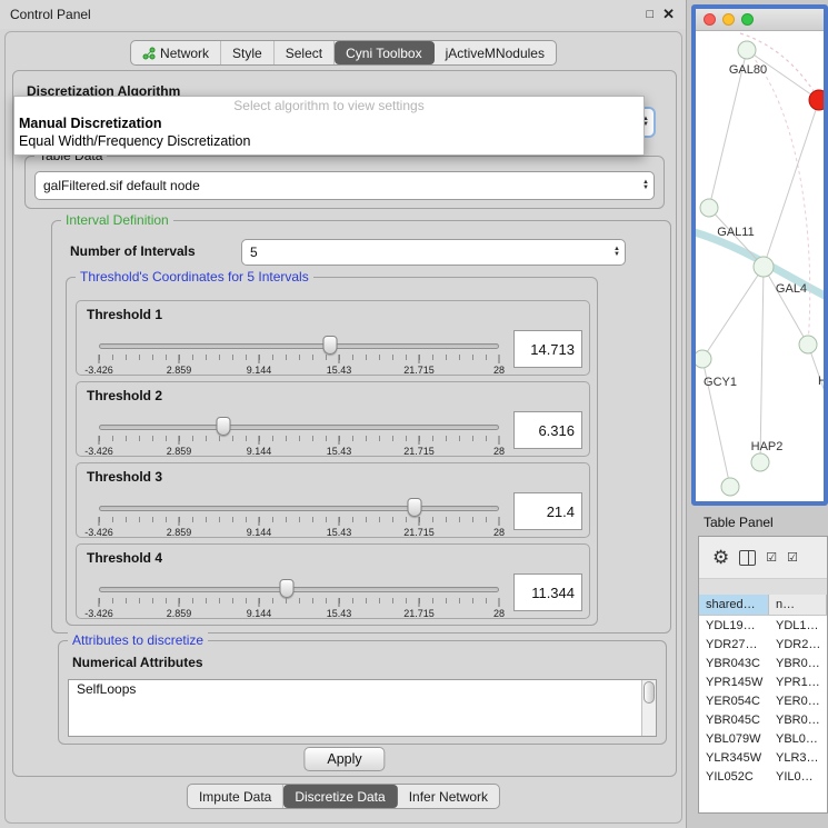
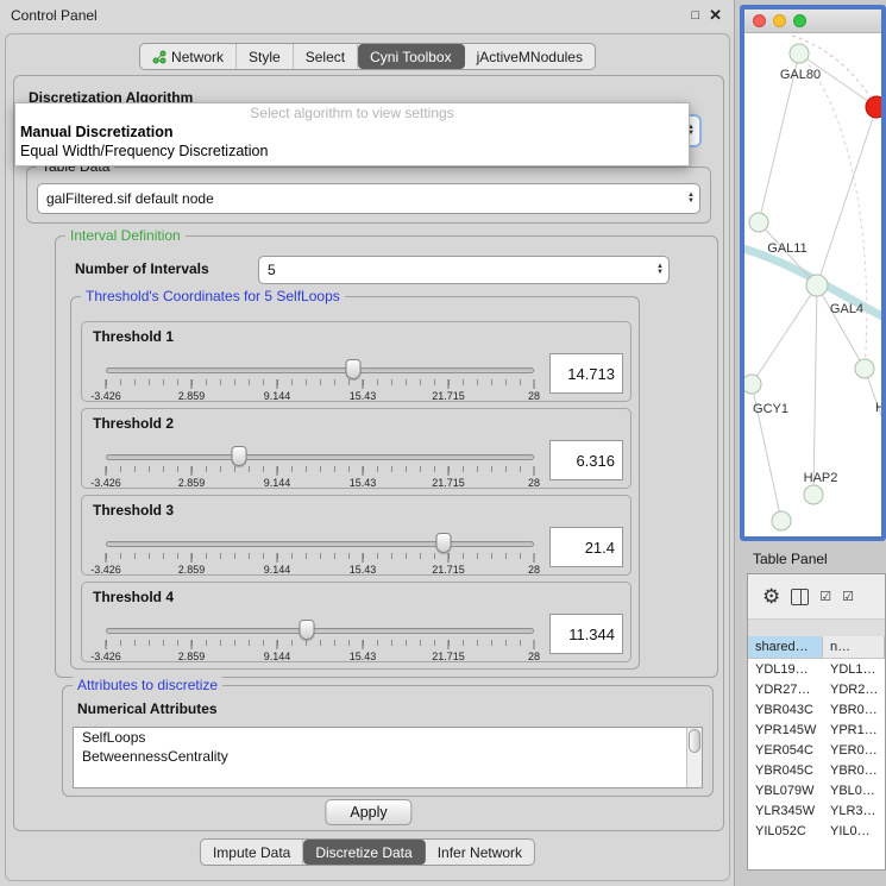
  Control Panel
  □
  ✕
  Network
  Style
  Select
  Cyni Toolbox
  jActiveMNodules
  Discretization Algorithm
  Select algorithm to view settings
  Manual Discretization
  Equal Width/Frequency Discretization
  Table Data
  galFiltered.sif default node
  Interval Definition
  Number of Intervals
  5
- Threshold's Coordinates for 5 Intervals
+ Threshold's Coordinates for 5 SelfLoops
  Threshold 1
  -3.426
  2.859
  9.144
  15.43
  21.715
  28
  14.713
  Threshold 2
  -3.426
  2.859
  9.144
  15.43
  21.715
  28
  6.316
  Threshold 3
  -3.426
  2.859
  9.144
  15.43
  21.715
  28
  21.4
  Threshold 4
  -3.426
  2.859
  9.144
  15.43
  21.715
  28
  11.344
  Attributes to discretize
  Numerical Attributes
  SelfLoops
+ BetweennessCentrality
  Apply
  Impute Data
  Discretize Data
  Infer Network
  GAL80
  GAL11
  GAL4
  GCY1
  HAP2
  H
  Table Panel
  ⚙
  ☑
  ☑
  shared…
  n…
  YDL19…
  YDL1…
  YDR27…
  YDR2…
  YBR043C
  YBR0…
  YPR145W
  YPR1…
  YER054C
  YER0…
  YBR045C
  YBR0…
  YBL079W
  YBL0…
  YLR345W
  YLR3…
  YIL052C
  YIL0…
